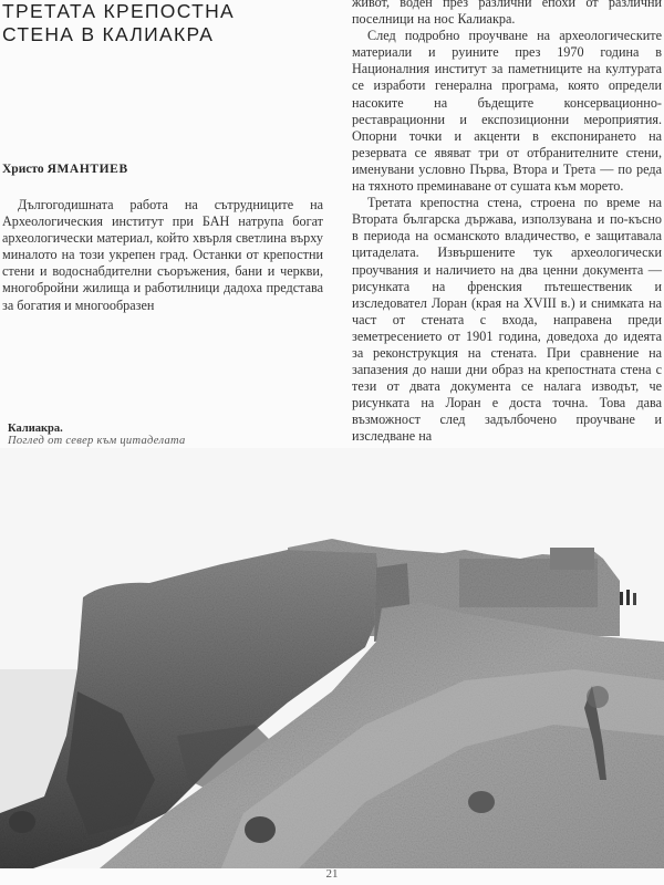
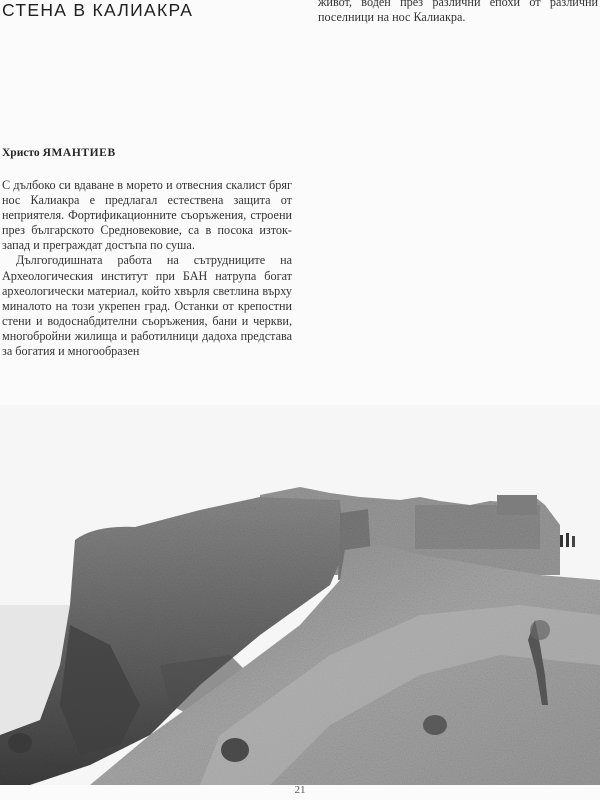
- ТРЕТАТА КРЕПОСТНА
  СТЕНА В КАЛИАКРА
  Христо ЯМАНТИЕВ
+ С дълбоко си вдаване в морето и отвесния скалист бряг нос Калиакра е предлагал естествена защита от неприятеля. Фортификационните съоръжения, строени през българското Средновековие, са в посока изток-запад и преграждат достъпа по суша.
  Дългогодишната работа на сътрудниците на Археологическия институт при БАН натрупа богат археологически материал, който хвърля светлина върху миналото на този укрепен град. Останки от крепостни стени и водоснабдителни съоръжения, бани и черкви, многобройни жилища и работилници дадоха представа за богатия и многообразен
  живот, воден през различни епохи от различни поселници на нос Калиакра.
- След подробно проучване на археологическите материали и руините през 1970 година в Националния институт за паметниците на културата се изработи генерална програма, която определи насоките на бъдещите консервационно-реставрационни и експозиционни мероприятия. Опорни точки и акценти в експонирането на резервата се явяват три от отбранителните стени, именувани условно Първа, Втора и Трета — по реда на тяхното преминаване от сушата към морето.
- Третата крепостна стена, строена по време на Втората българска държава, използувана и по-късно в периода на османското владичество, е защитавала цитаделата. Извършените тук археологически проучвания и наличието на два ценни документа — рисунката на френския пътешественик и изследовател Лоран (края на XVIII в.) и снимката на част от стената с входа, направена преди земетресението от 1901 година, доведоха до идеята за реконструкция на стената. При сравнение на запазения до наши дни образ на крепостната стена с тези от двата документа се налага изводът, че рисунката на Лоран е доста точна. Това дава възможност след задълбочено проучване и изследване на
- Калиакра.
- Поглед от север към цитаделата
  21
